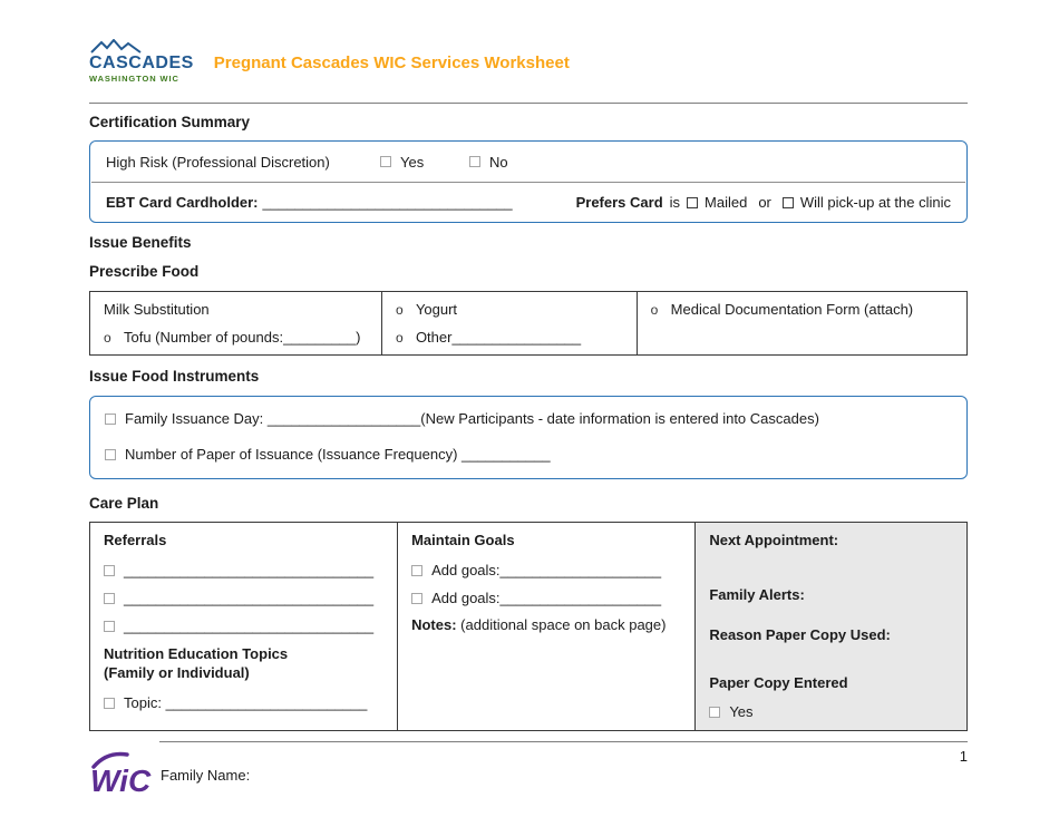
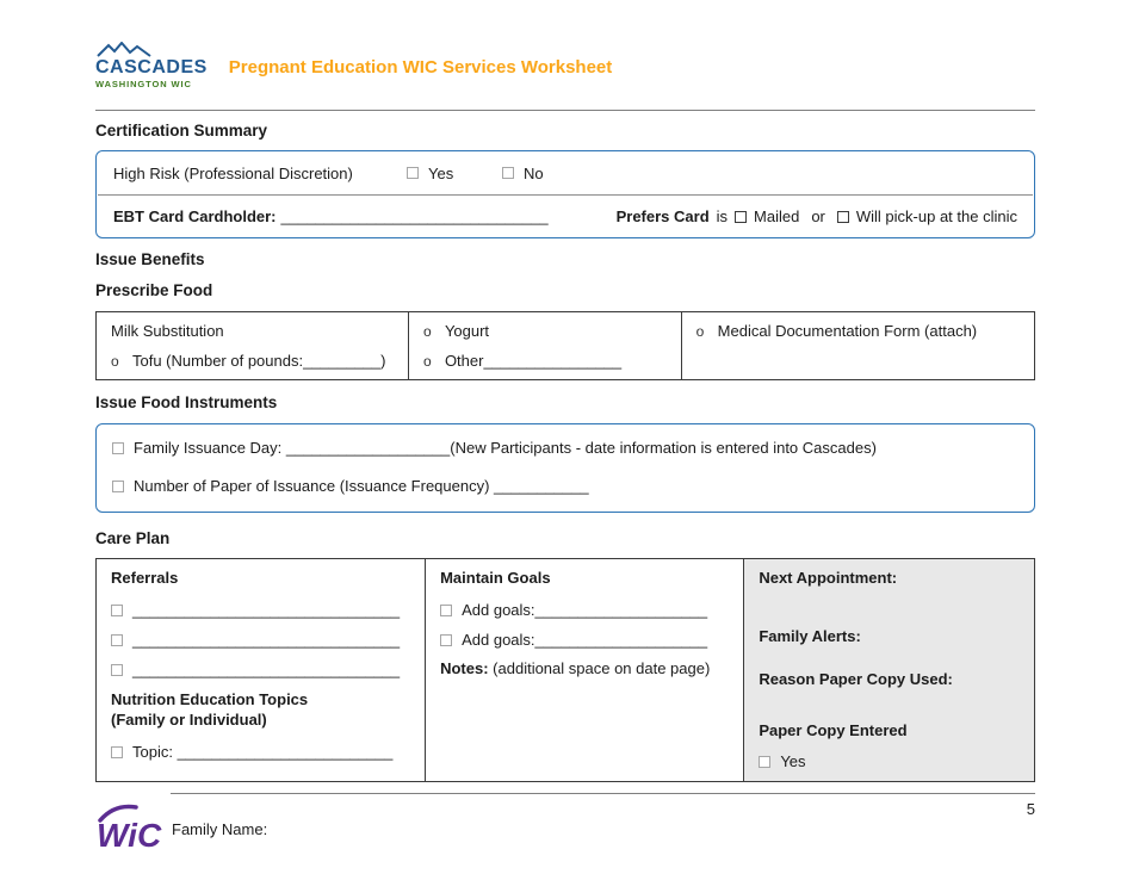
  CASCADES
  WASHINGTON WIC
- Pregnant Cascades WIC Services Worksheet
+ Pregnant Education WIC Services Worksheet
  Certification Summary
  High Risk (Professional Discretion)
  Yes
  No
  EBT Card Cardholder: _______________________________
  Prefers Card
  is
  Mailed
  or
  Will pick-up at the clinic
  Issue Benefits
  Prescribe Food
  Milk Substitution
  o
  Tofu (Number of pounds:_________)
  o
  Yogurt
  o
  Other________________
  o
  Medical Documentation Form (attach)
  Issue Food Instruments
  Family Issuance Day: ___________________(New Participants - date information is entered into Cascades)
  Number of Paper of Issuance (Issuance Frequency) ___________
  Care Plan
  Referrals
  _______________________________
  _______________________________
  _______________________________
  Nutrition Education Topics
  (Family or Individual)
  Topic: _________________________
  Maintain Goals
  Add goals:____________________
  Add goals:____________________
- Notes: (additional space on back page)
+ Notes: (additional space on date page)
  Next Appointment:
  Family Alerts:
  Reason Paper Copy Used:
  Paper Copy Entered
  Yes
- 1
+ 5
  WiC
  Family Name:
